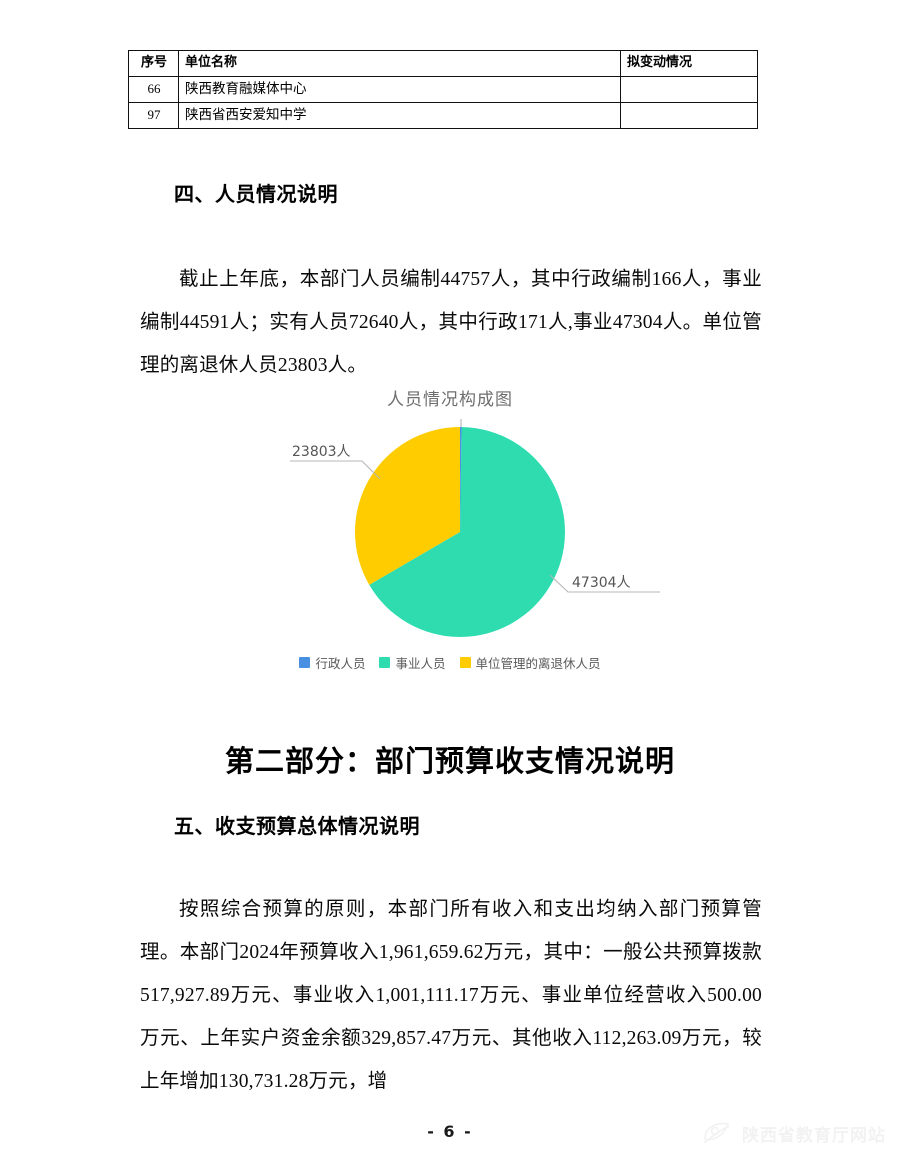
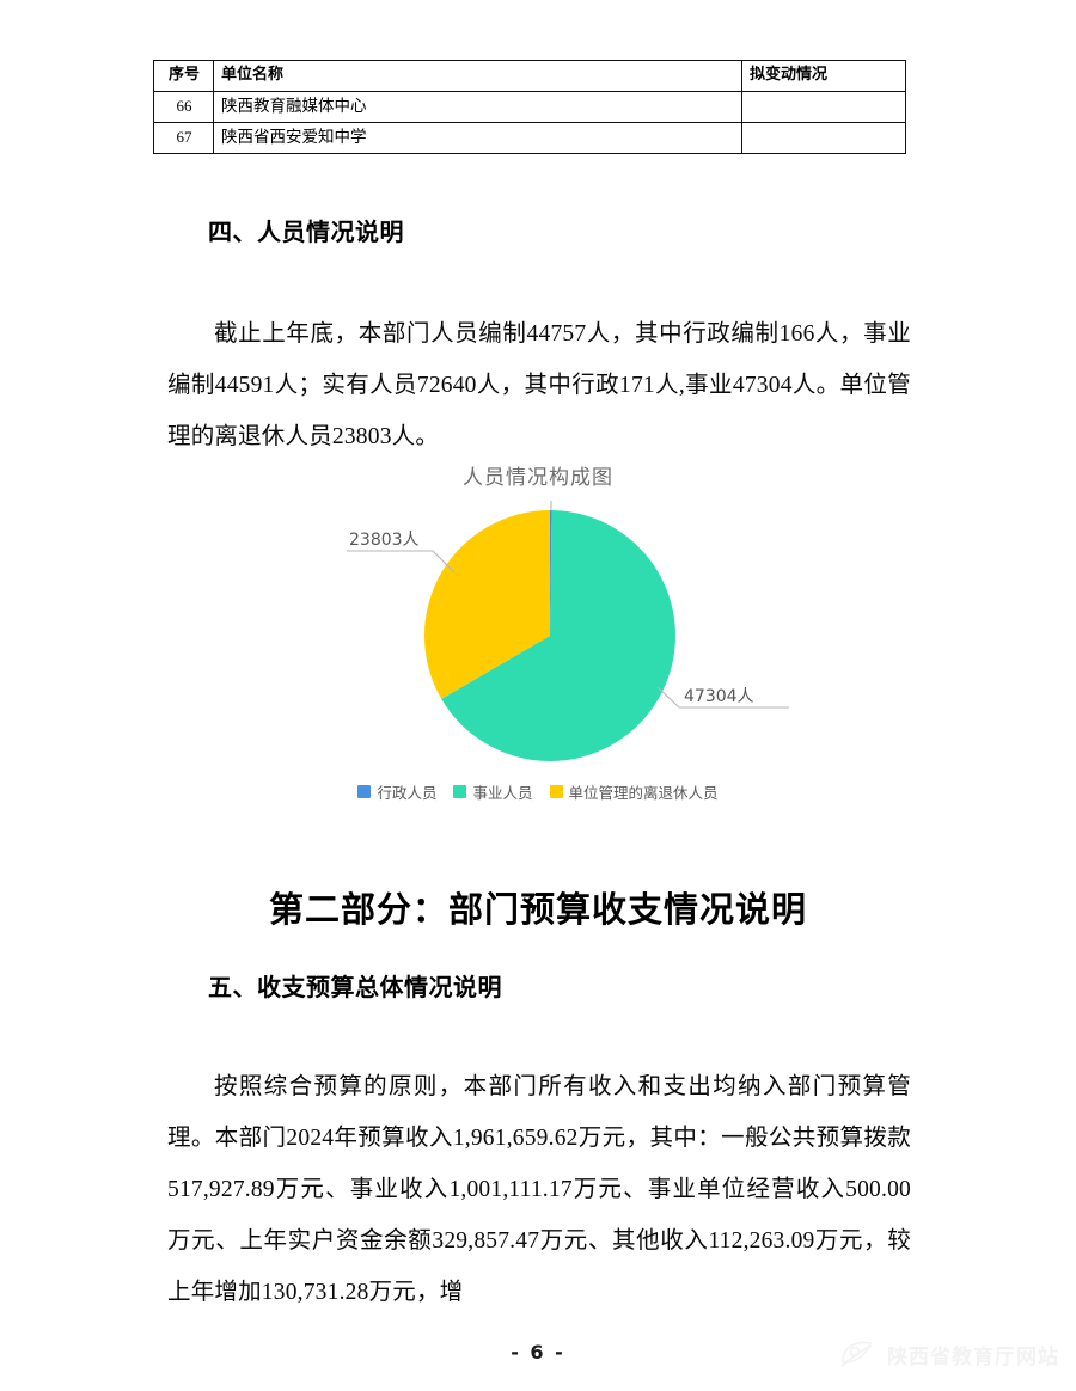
  序号	单位名称	拟变动情况
  66	陕西教育融媒体中心
- 97	陕西省西安爱知中学
+ 67	陕西省西安爱知中学
  四、人员情况说明
  截止上年底，本部门人员编制44757人，其中行政编制166人，事业编制44591人；实有人员72640人，其中行政171人,事业47304人。单位管理的离退休人员23803人。
  人员情况构成图
  47304人
  23803人
  行政人员
  事业人员
  单位管理的离退休人员
  第二部分：部门预算收支情况说明
  五、收支预算总体情况说明
  按照综合预算的原则，本部门所有收入和支出均纳入部门预算管理。本部门2024年预算收入1,961,659.62万元，其中：一般公共预算拨款517,927.89万元、事业收入1,001,111.17万元、事业单位经营收入500.00万元、上年实户资金余额329,857.47万元、其他收入112,263.09万元，较上年增加130,731.28万元，增
  - 6 -
